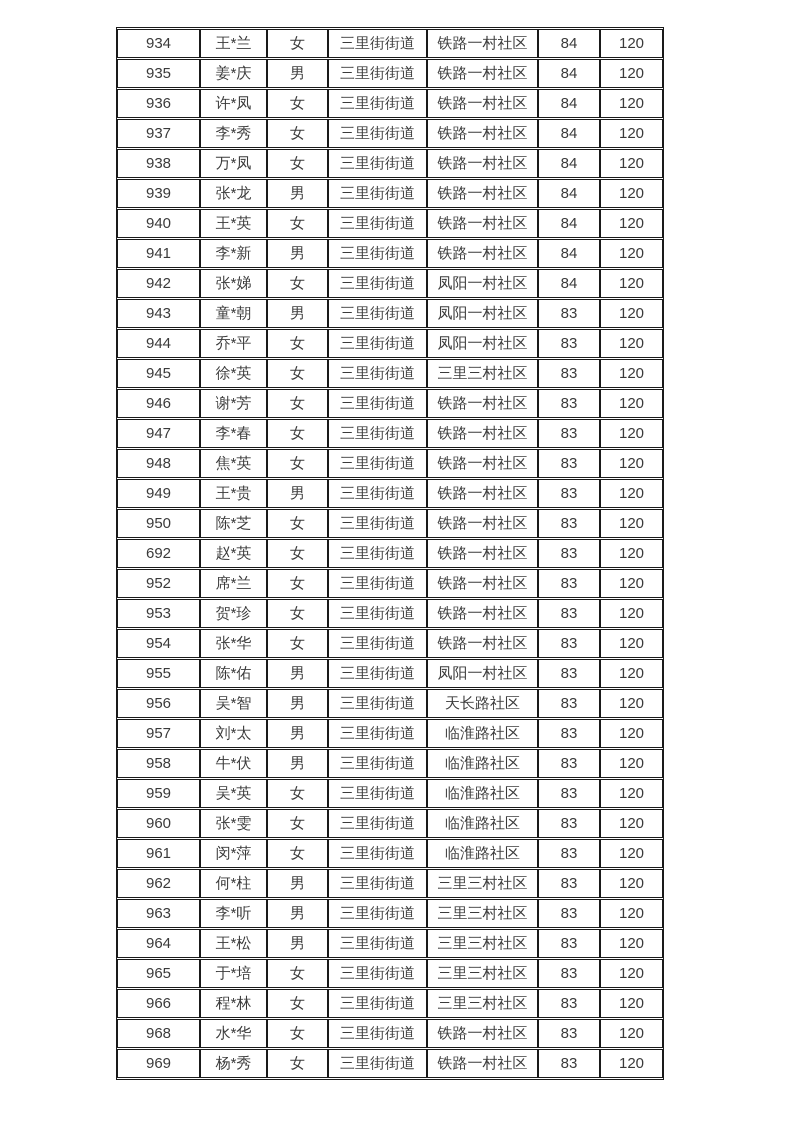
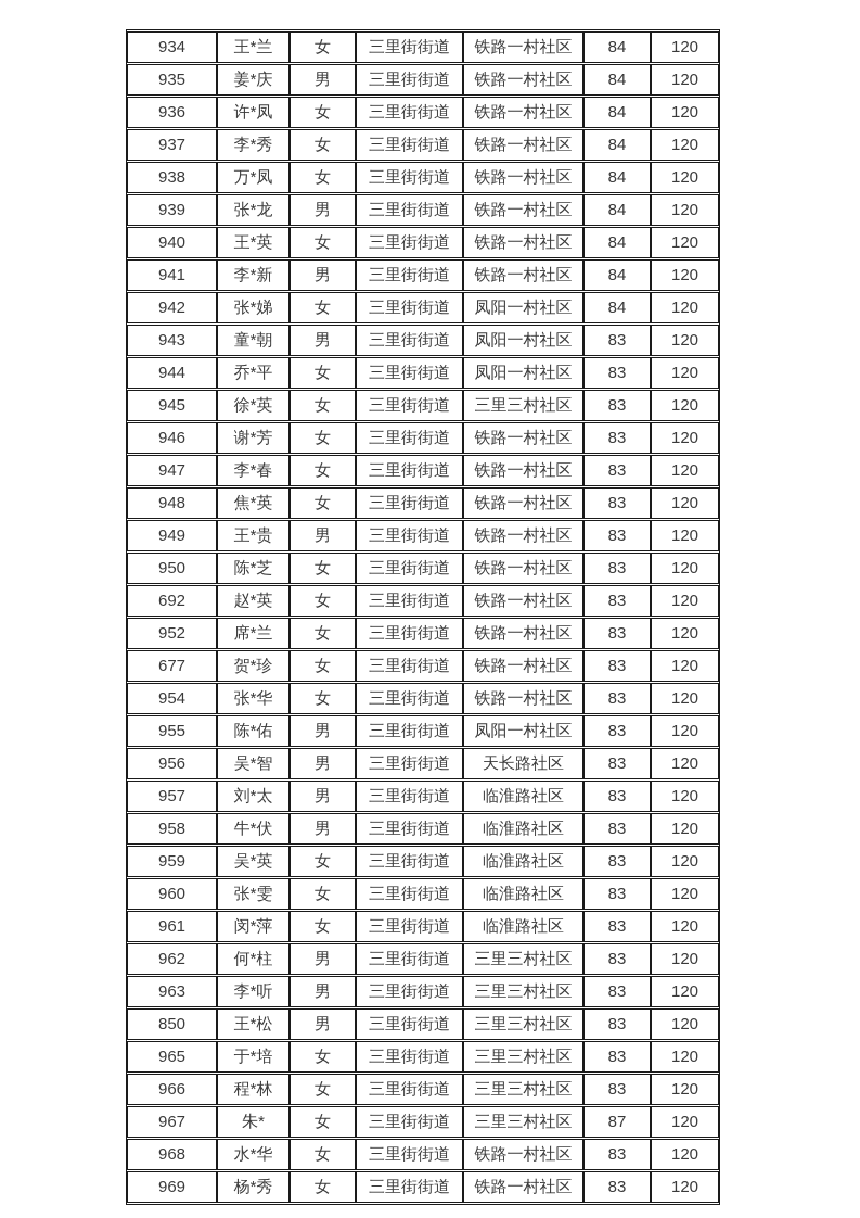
  934	王*兰	女	三里街街道	铁路一村社区	84	120
  935	姜*庆	男	三里街街道	铁路一村社区	84	120
  936	许*凤	女	三里街街道	铁路一村社区	84	120
  937	李*秀	女	三里街街道	铁路一村社区	84	120
  938	万*凤	女	三里街街道	铁路一村社区	84	120
  939	张*龙	男	三里街街道	铁路一村社区	84	120
  940	王*英	女	三里街街道	铁路一村社区	84	120
  941	李*新	男	三里街街道	铁路一村社区	84	120
  942	张*娣	女	三里街街道	凤阳一村社区	84	120
  943	童*朝	男	三里街街道	凤阳一村社区	83	120
  944	乔*平	女	三里街街道	凤阳一村社区	83	120
  945	徐*英	女	三里街街道	三里三村社区	83	120
  946	谢*芳	女	三里街街道	铁路一村社区	83	120
  947	李*春	女	三里街街道	铁路一村社区	83	120
  948	焦*英	女	三里街街道	铁路一村社区	83	120
  949	王*贵	男	三里街街道	铁路一村社区	83	120
  950	陈*芝	女	三里街街道	铁路一村社区	83	120
  692	赵*英	女	三里街街道	铁路一村社区	83	120
  952	席*兰	女	三里街街道	铁路一村社区	83	120
- 953	贺*珍	女	三里街街道	铁路一村社区	83	120
+ 677	贺*珍	女	三里街街道	铁路一村社区	83	120
  954	张*华	女	三里街街道	铁路一村社区	83	120
  955	陈*佑	男	三里街街道	凤阳一村社区	83	120
  956	吴*智	男	三里街街道	天长路社区	83	120
  957	刘*太	男	三里街街道	临淮路社区	83	120
  958	牛*伏	男	三里街街道	临淮路社区	83	120
  959	吴*英	女	三里街街道	临淮路社区	83	120
  960	张*雯	女	三里街街道	临淮路社区	83	120
  961	闵*萍	女	三里街街道	临淮路社区	83	120
  962	何*柱	男	三里街街道	三里三村社区	83	120
  963	李*听	男	三里街街道	三里三村社区	83	120
- 964	王*松	男	三里街街道	三里三村社区	83	120
+ 850	王*松	男	三里街街道	三里三村社区	83	120
  965	于*培	女	三里街街道	三里三村社区	83	120
  966	程*林	女	三里街街道	三里三村社区	83	120
+ 967	朱*	女	三里街街道	三里三村社区	87	120
  968	水*华	女	三里街街道	铁路一村社区	83	120
  969	杨*秀	女	三里街街道	铁路一村社区	83	120
